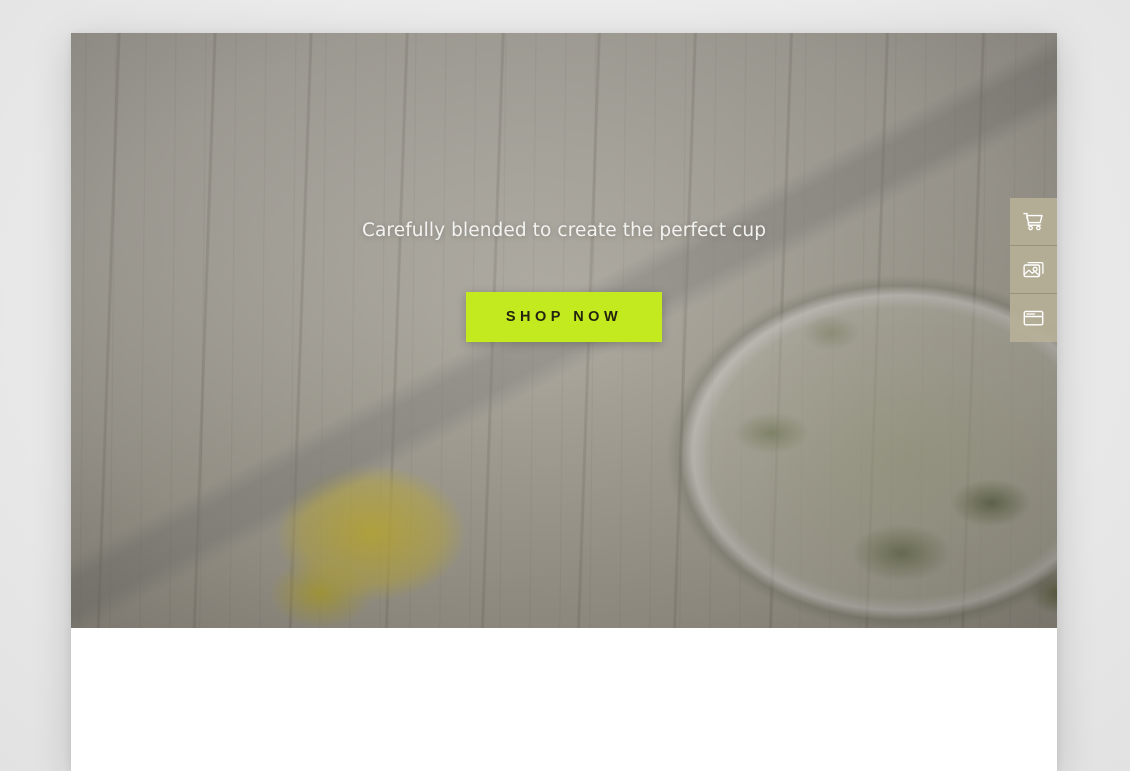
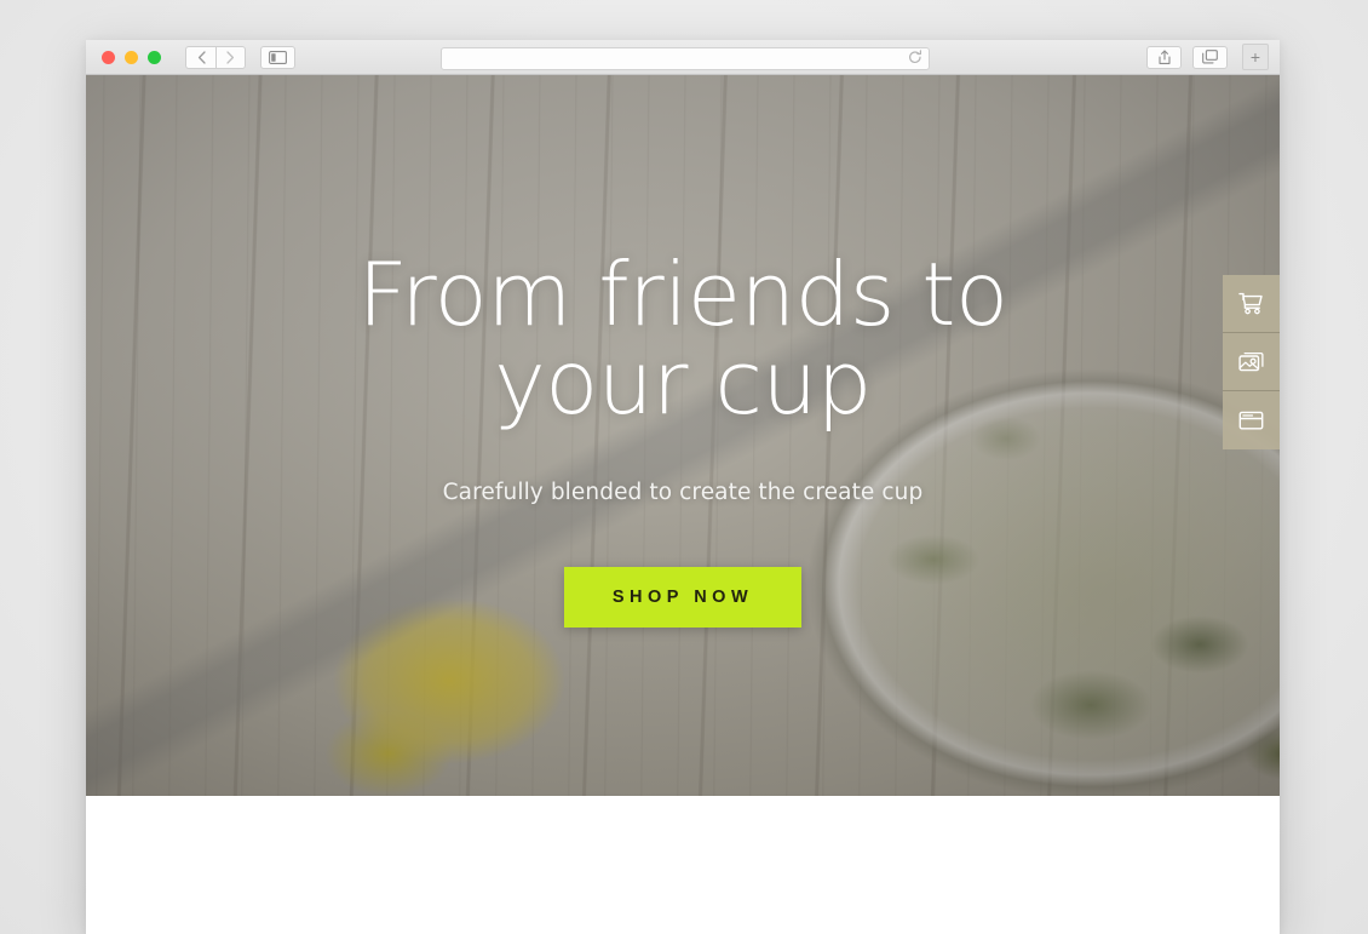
+ +
+ From friends to your cup
- Carefully blended to create the perfect cup
+ Carefully blended to create the create cup
  SHOP NOW
